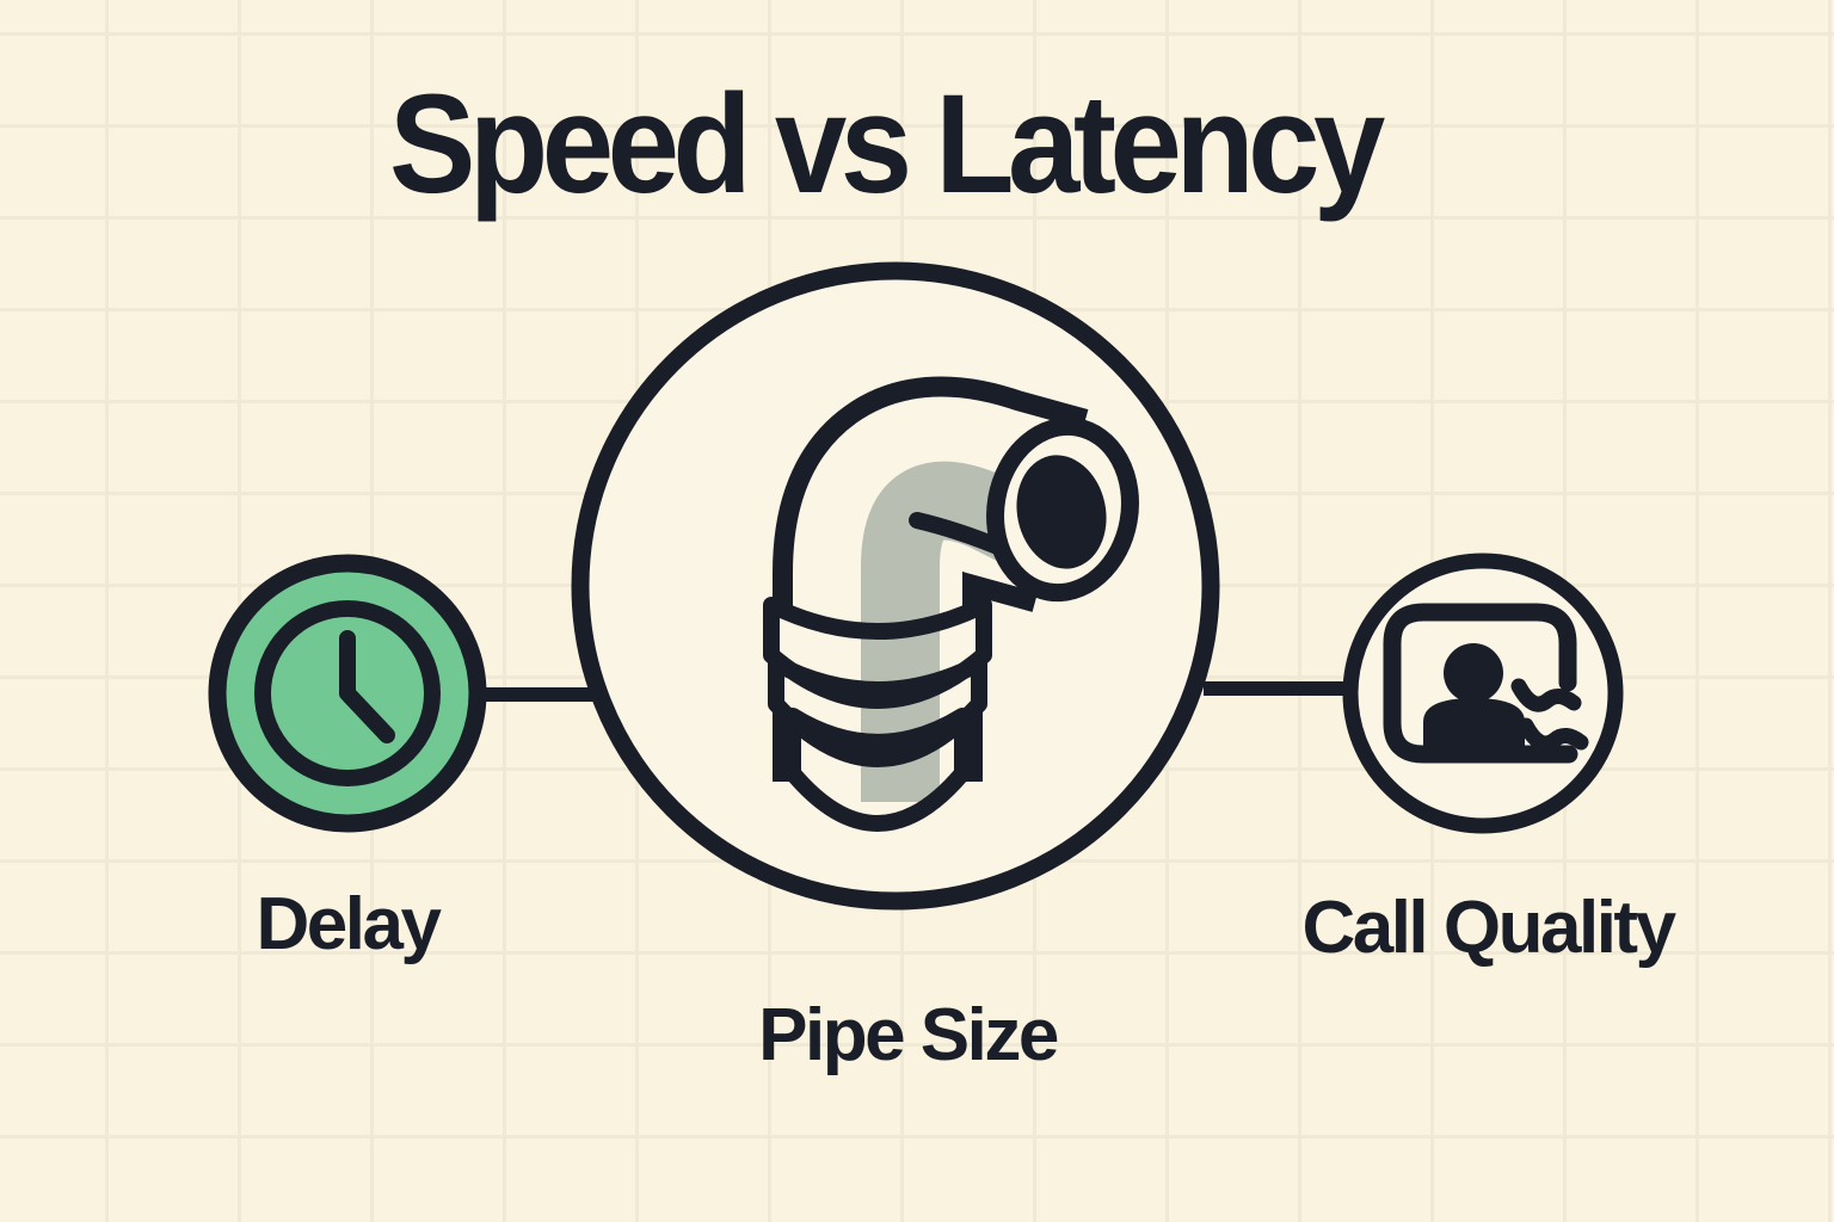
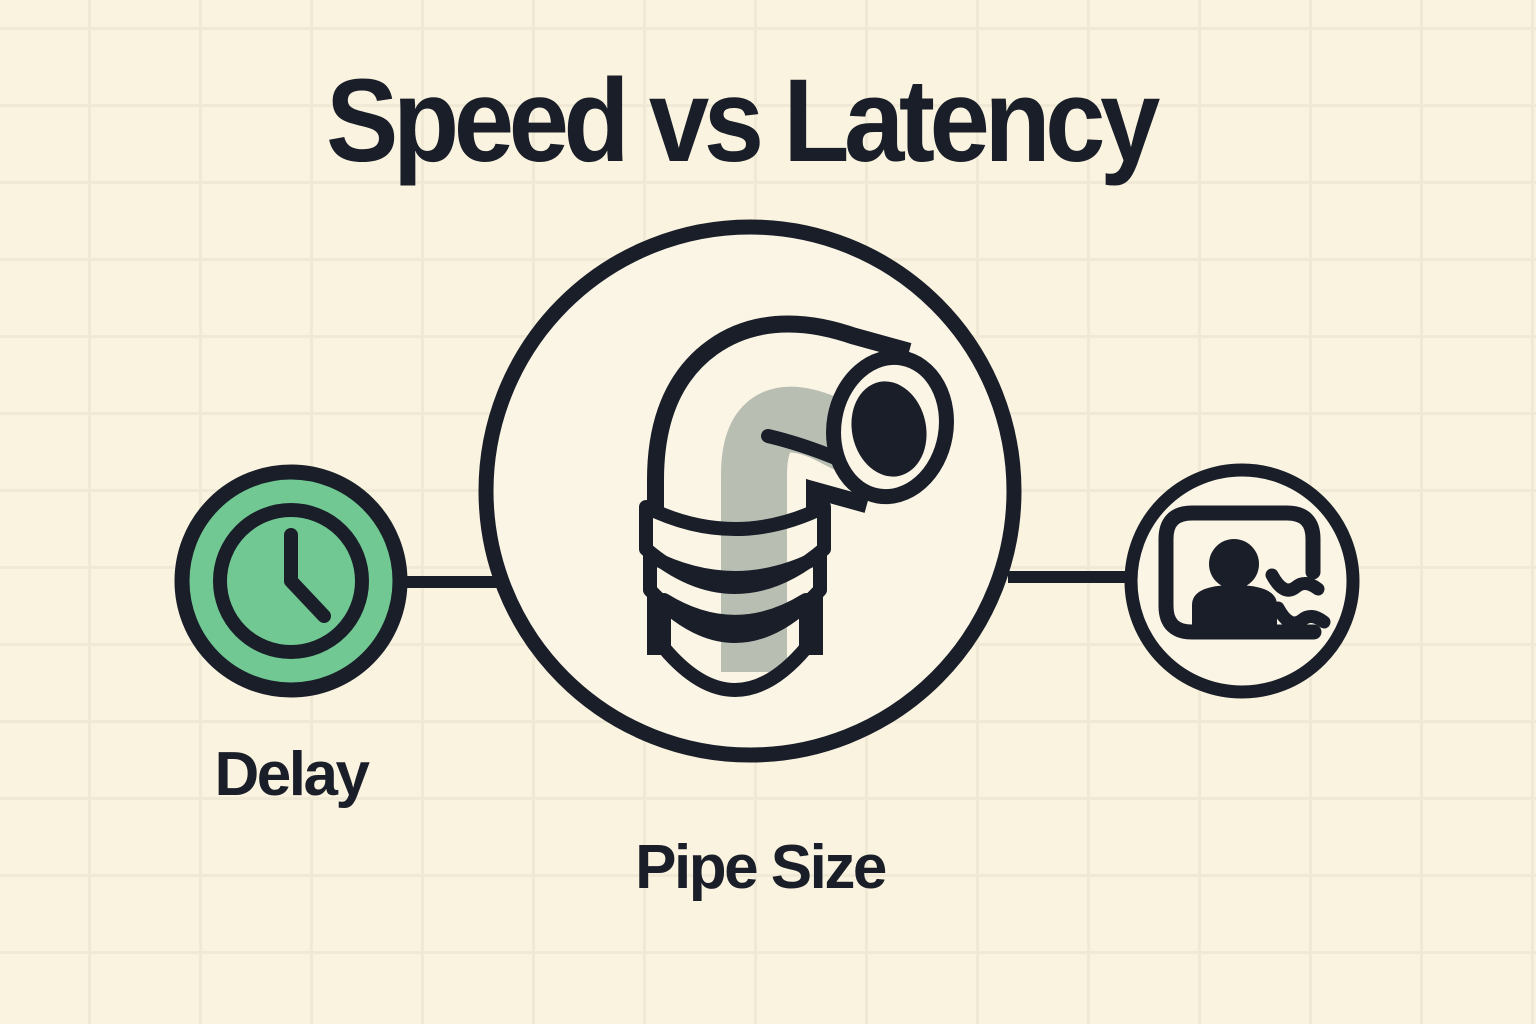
  Speed vs Latency
  Delay
  Pipe Size
- Call Quality
